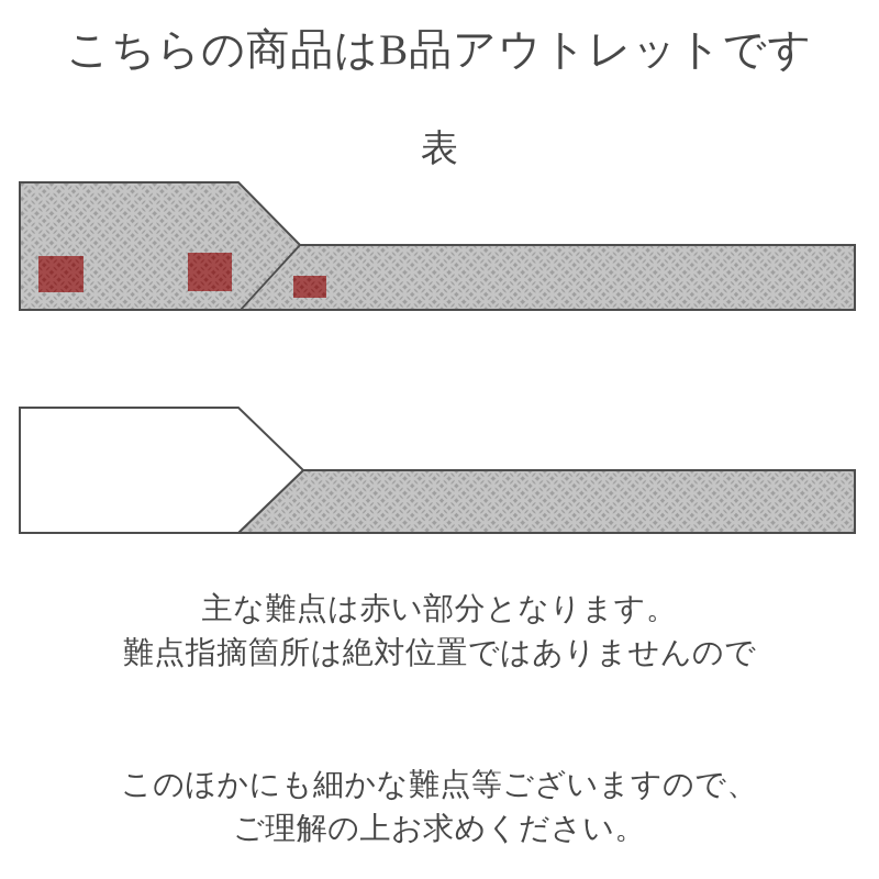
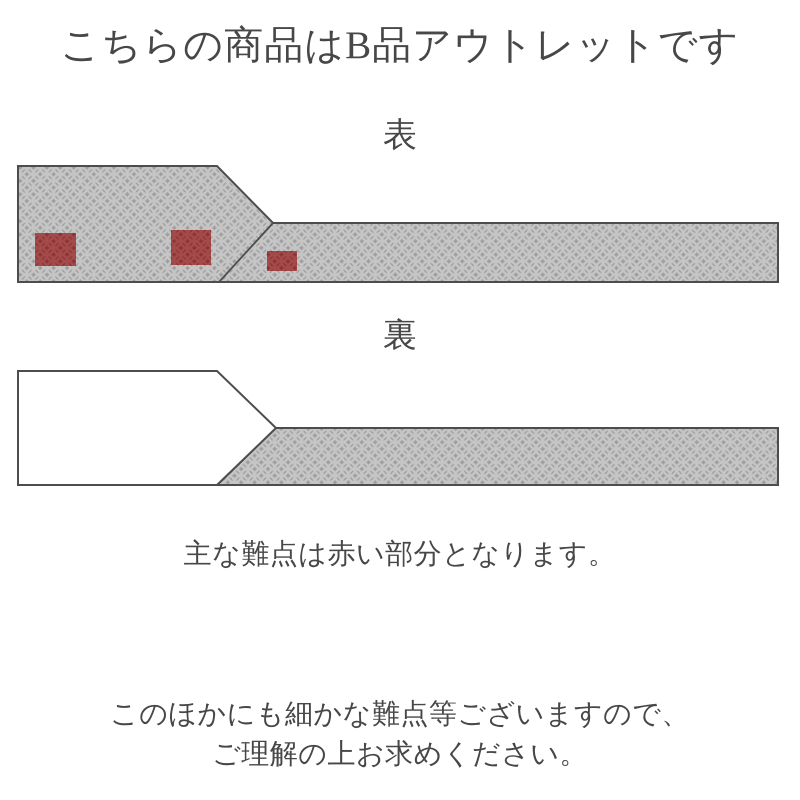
  こちらの商品はB品アウトレットです
  表
+ 裏
  主な難点は赤い部分となります。
- 難点指摘箇所は絶対位置ではありませんので
  このほかにも細かな難点等ございますので、
  ご理解の上お求めください。
